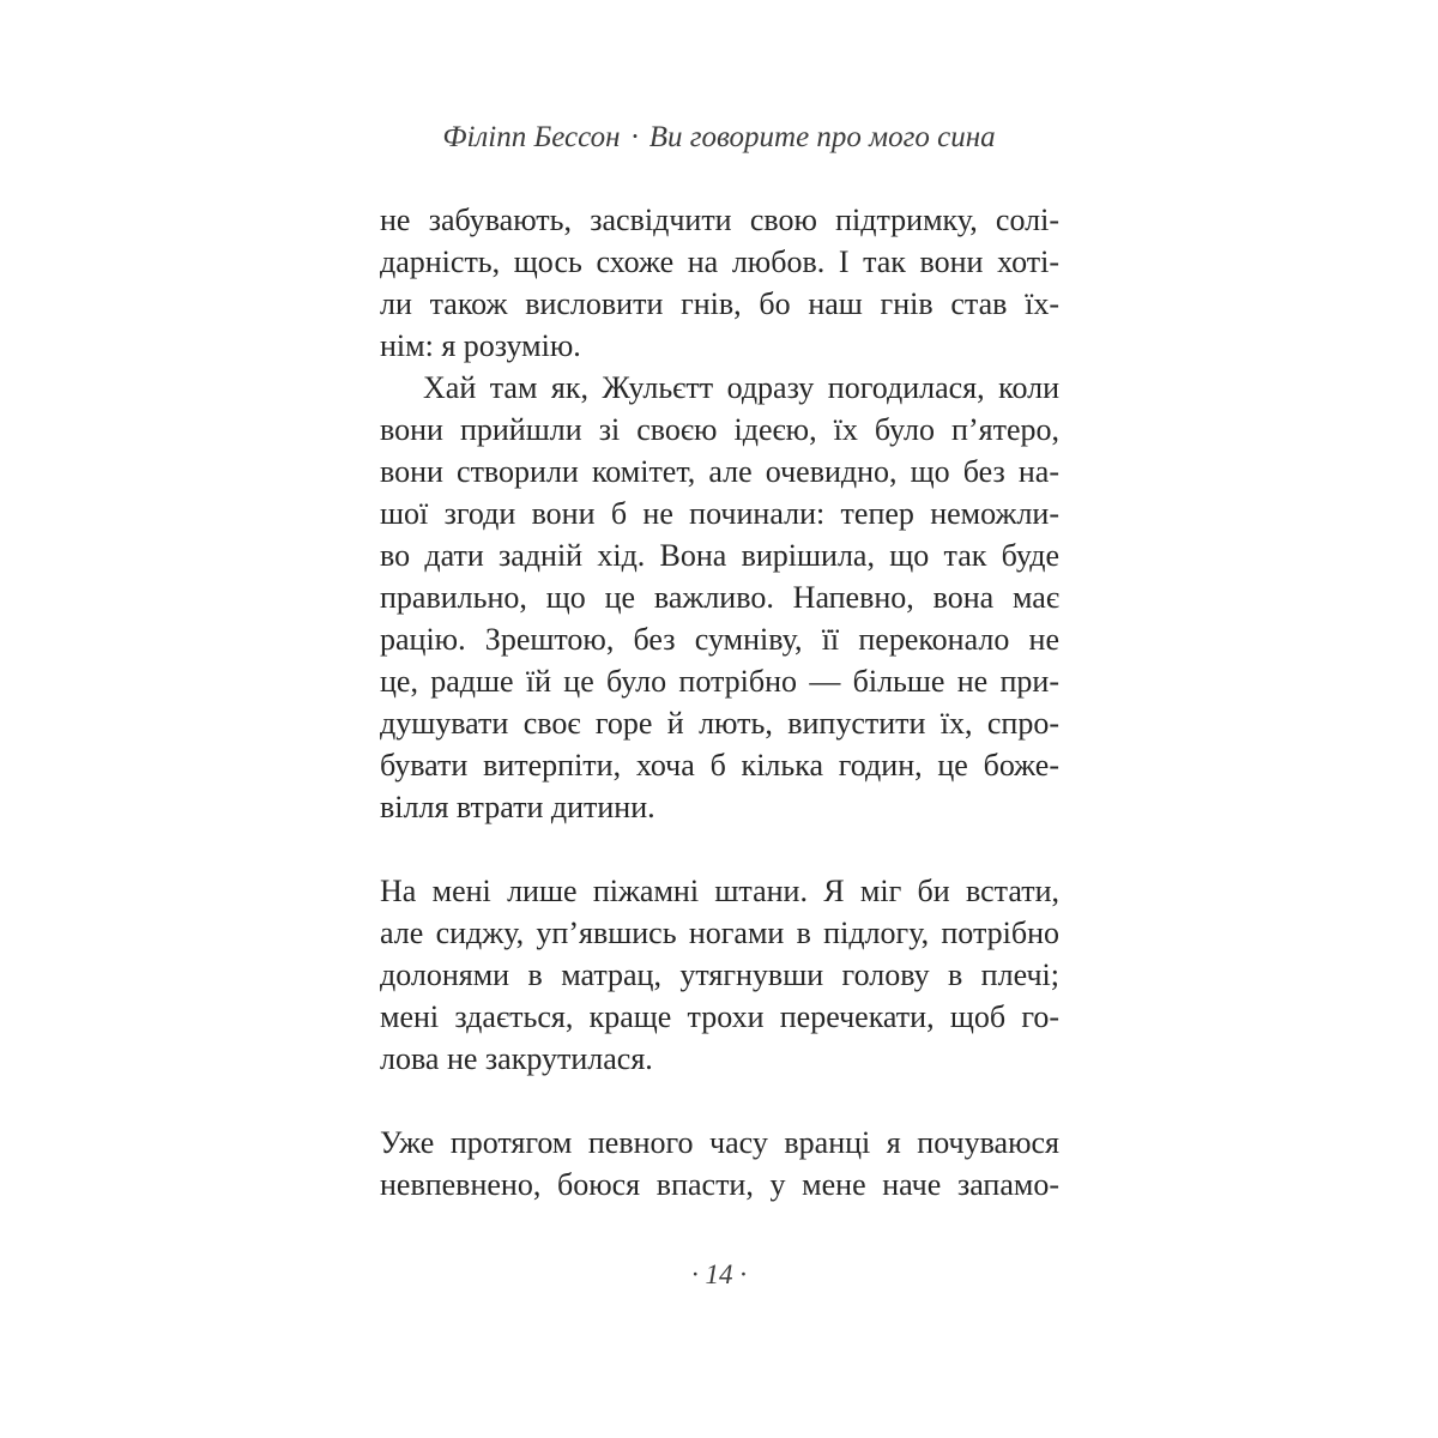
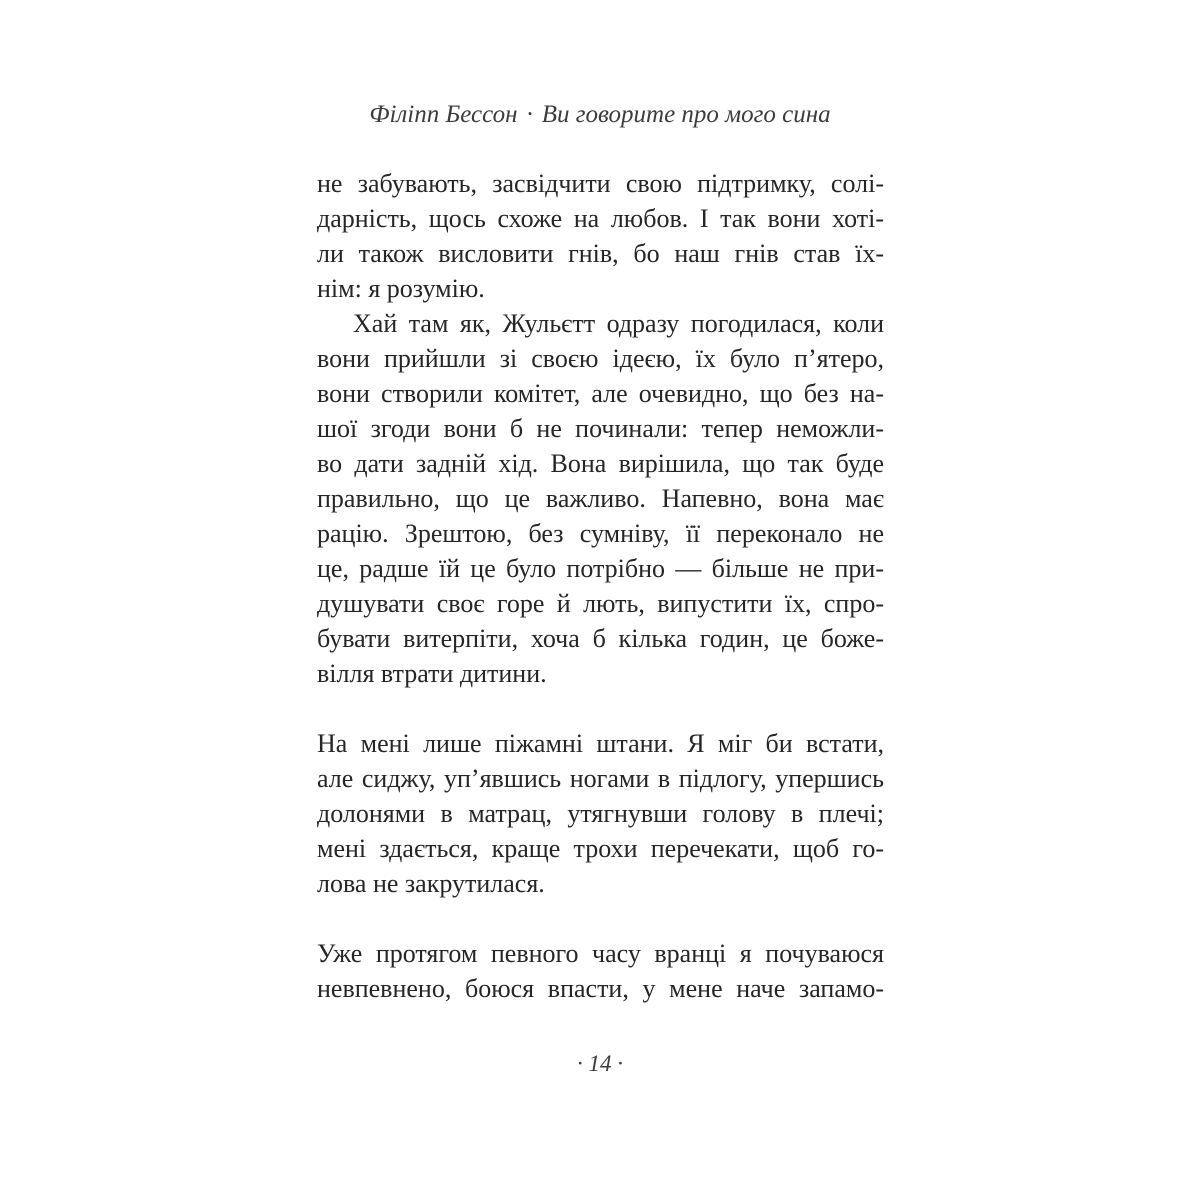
  Філіпп Бессон · Ви говорите про мого сина
  не забувають, засвідчити свою підтримку, солі-
  дарність, щось схоже на любов. І так вони хоті-
  ли також висловити гнів, бо наш гнів став їх-
  нім: я розумію.
  Хай там як, Жульєтт одразу погодилася, коли
  вони прийшли зі своєю ідеєю, їх було п’ятеро,
  вони створили комітет, але очевидно, що без на-
  шої згоди вони б не починали: тепер неможли-
  во дати задній хід. Вона вирішила, що так буде
  правильно, що це важливо. Напевно, вона має
  рацію. Зрештою, без сумніву, її переконало не
  це, радше їй це було потрібно — більше не при-
  душувати своє горе й лють, випустити їх, спро-
  бувати витерпіти, хоча б кілька годин, це боже-
  вілля втрати дитини.
  На мені лише піжамні штани. Я міг би встати,
- але сиджу, уп’явшись ногами в підлогу, потрібно
+ але сиджу, уп’явшись ногами в підлогу, упершись
  долонями в матрац, утягнувши голову в плечі;
  мені здається, краще трохи перечекати, щоб го-
  лова не закрутилася.
  Уже протягом певного часу вранці я почуваюся
  невпевнено, боюся впасти, у мене наче запамо-
  · 14 ·
